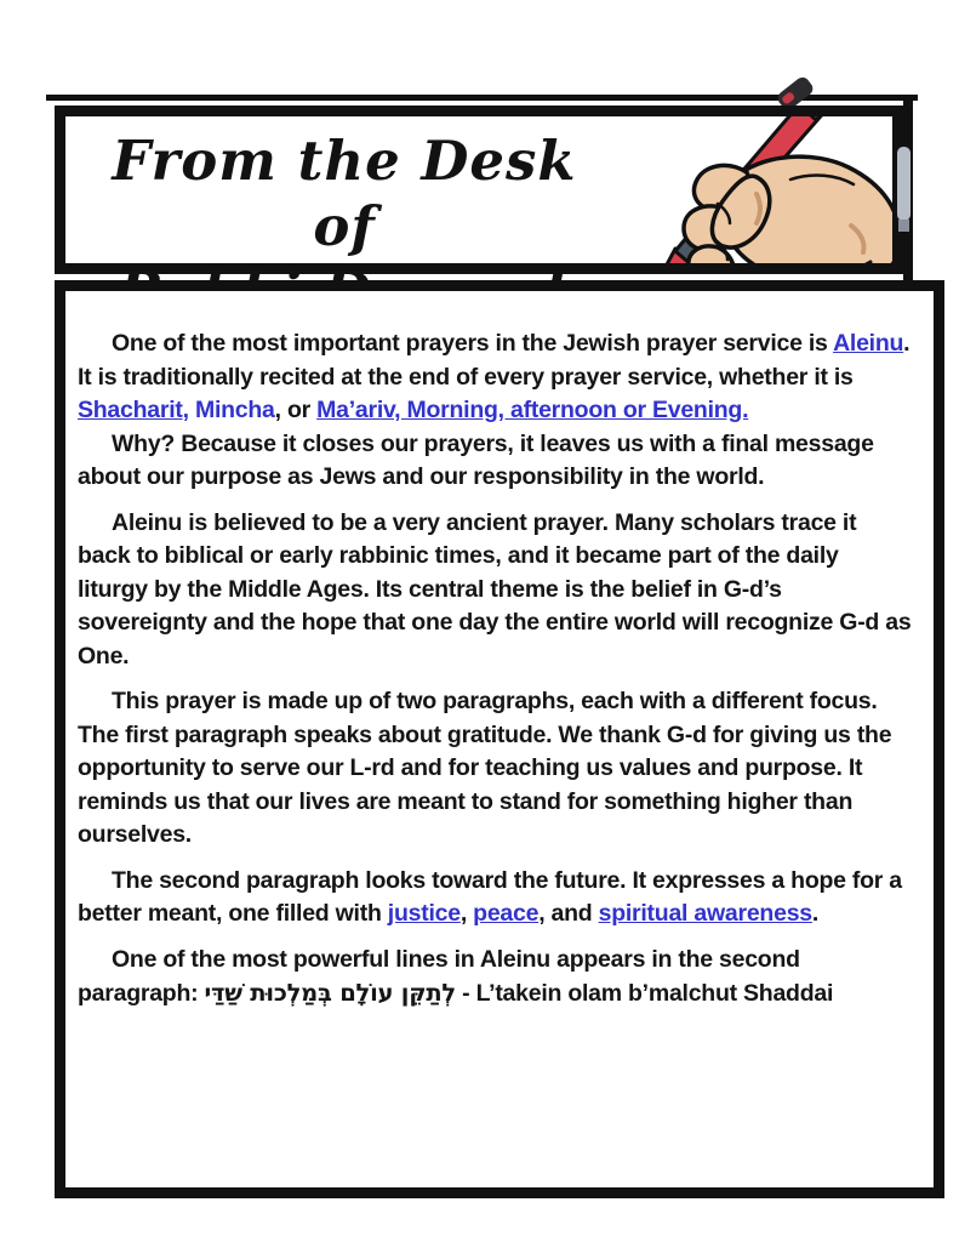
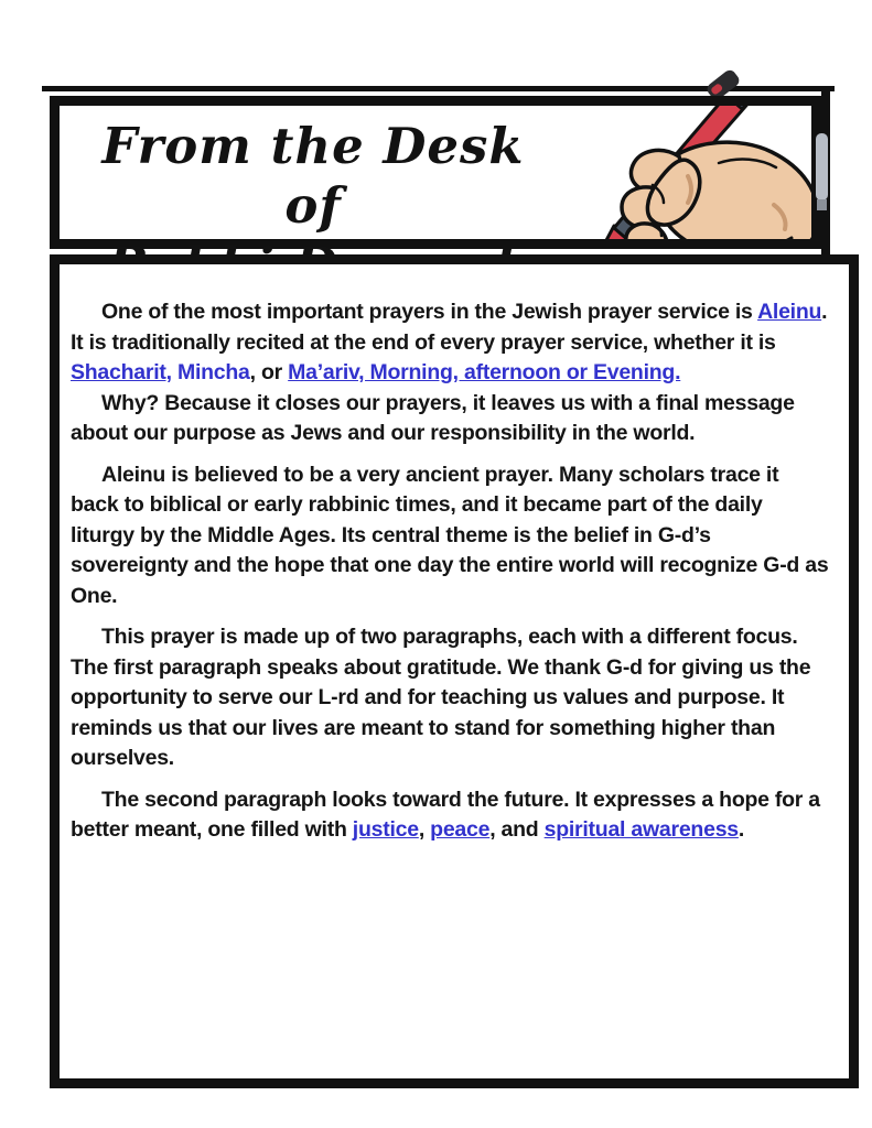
  From the Desk of
  One of the most important prayers in the Jewish prayer service is Aleinu. It is traditionally recited at the end of every prayer service, whether it is Shacharit, Mincha, or Ma’ariv, Morning, afternoon or Evening.
  Why? Because it closes our prayers, it leaves us with a final message about our purpose as Jews and our responsibility in the world.
  Aleinu is believed to be a very ancient prayer. Many scholars trace it back to biblical or early rabbinic times, and it became part of the daily liturgy by the Middle Ages. Its central theme is the belief in G-d’s sovereignty and the hope that one day the entire world will recognize G-d as One.
  This prayer is made up of two paragraphs, each with a different focus. The first paragraph speaks about gratitude. We thank G-d for giving us the opportunity to serve our L-rd and for teaching us values and purpose. It reminds us that our lives are meant to stand for something higher than ourselves.
  The second paragraph looks toward the future. It expresses a hope for a better meant, one filled with justice, peace, and spiritual awareness.
- One of the most powerful lines in Aleinu appears in the second paragraph: לְתַקֵּן עוֹלָם בְּמַלְכוּת שַׁדַּי - L’takein olam b’malchut Shaddai
